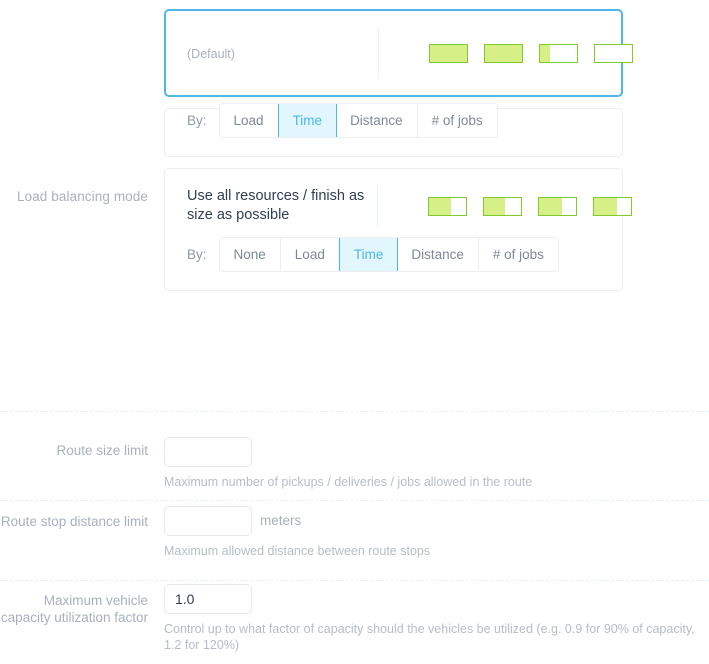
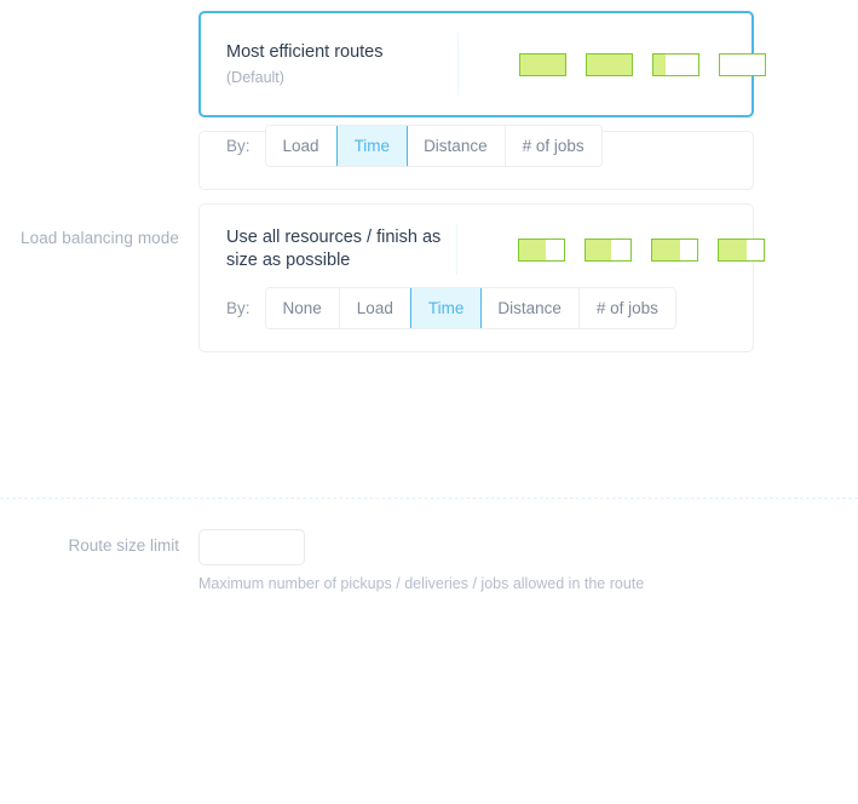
  Load balancing mode
+ Most efficient routes
  (Default)
  By:
  Load
  Time
  Distance
  # of jobs
  Use all resources / finish as size as possible
  By:
  None
  Load
  Time
  Distance
  # of jobs
  Route size limit
  Maximum number of pickups / deliveries / jobs allowed in the route
- Route stop distance limit
- meters
- Maximum allowed distance between route stops
- Maximum vehicle capacity utilization factor
- 1.0
- Control up to what factor of capacity should the vehicles be utilized (e.g. 0.9 for 90% of capacity, 1.2 for 120%)
